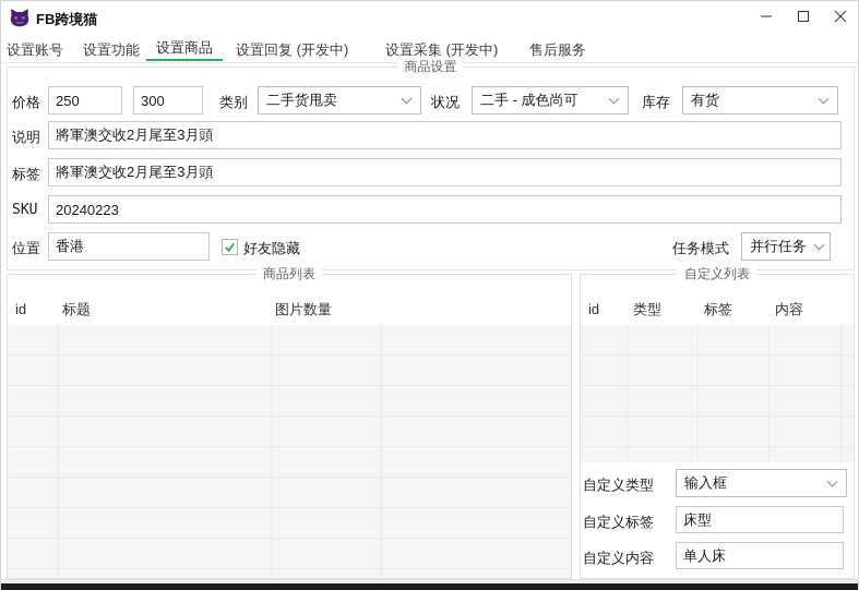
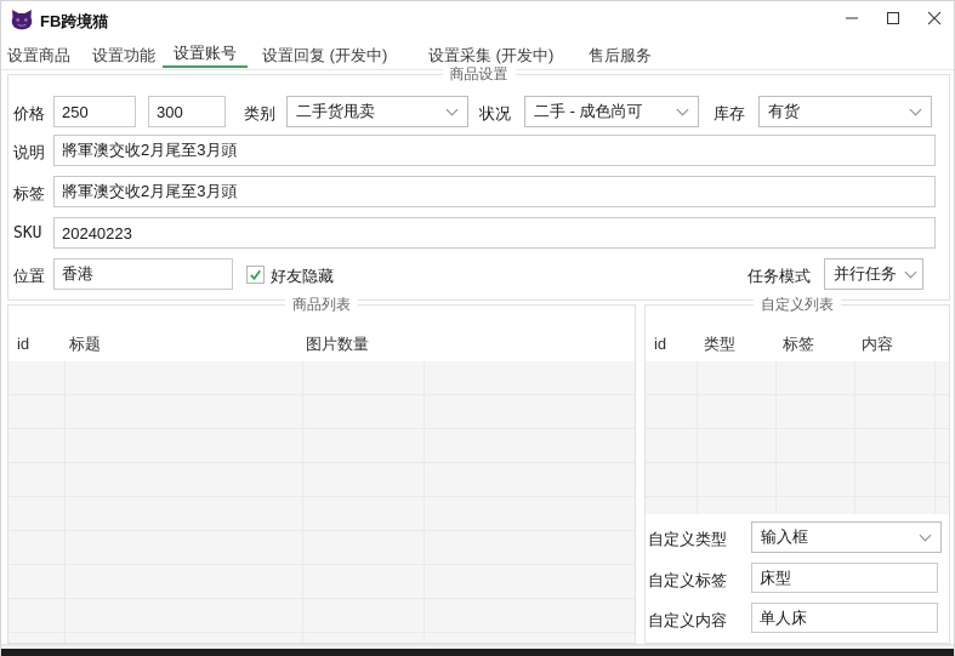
  FB跨境猫
- 设置账号
+ 设置商品
  设置功能
- 设置商品
+ 设置账号
  设置回复 (开发中)
  设置采集 (开发中)
  售后服务
  商品设置
  价格
  250
  300
  类别
  二手货甩卖
  状况
  二手 - 成色尚可
  库存
  有货
  说明
  將軍澳交收2月尾至3月頭
  标签
  將軍澳交收2月尾至3月頭
  SKU
  20240223
  位置
  香港
  好友隐藏
  任务模式
  并行任务
  商品列表
  id
  标题
  图片数量
  自定义列表
  id
  类型
  标签
  内容
  自定义类型
  输入框
  自定义标签
  床型
  自定义内容
  单人床
